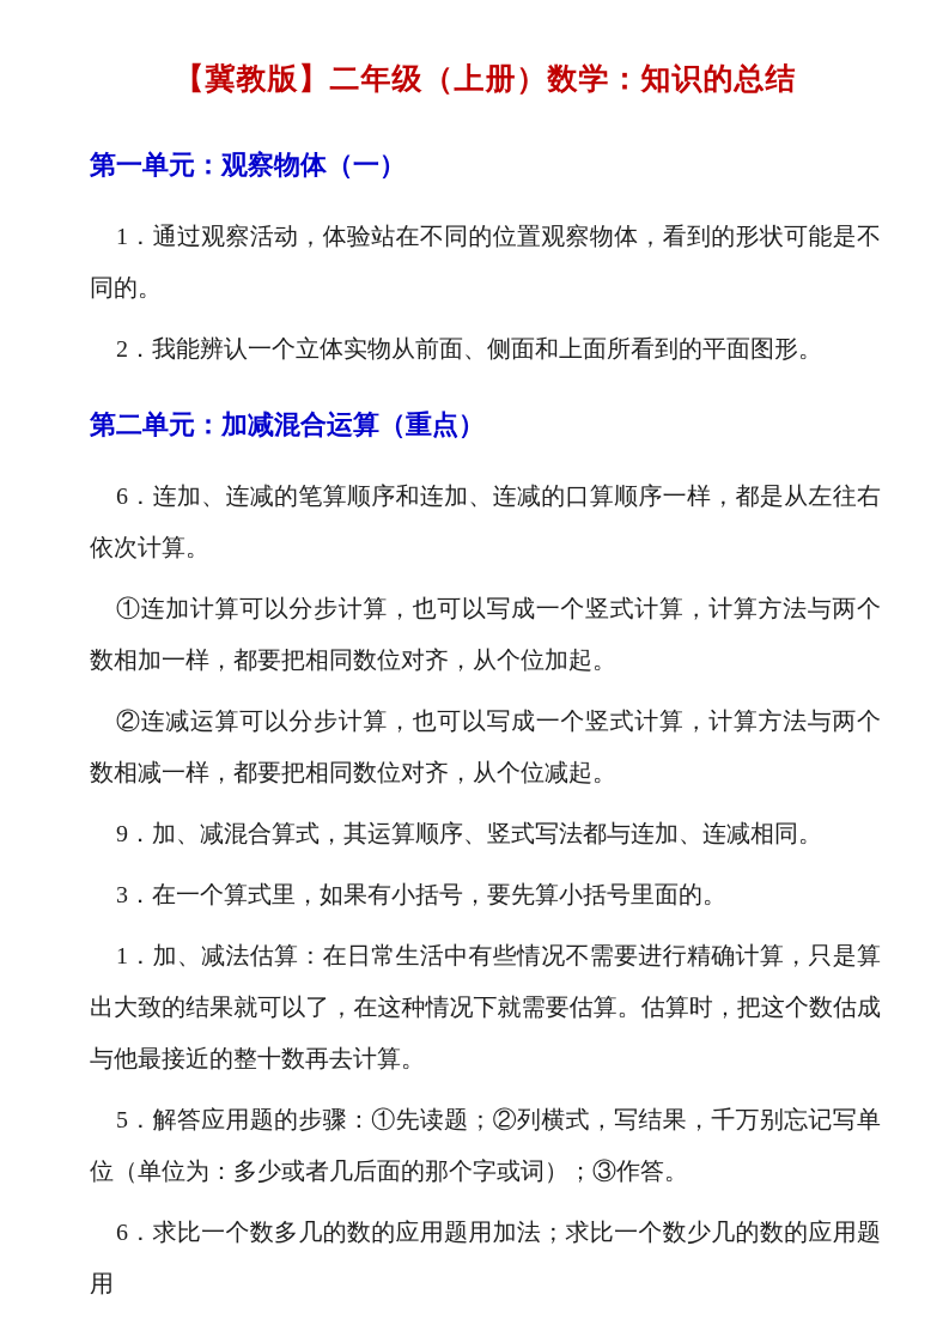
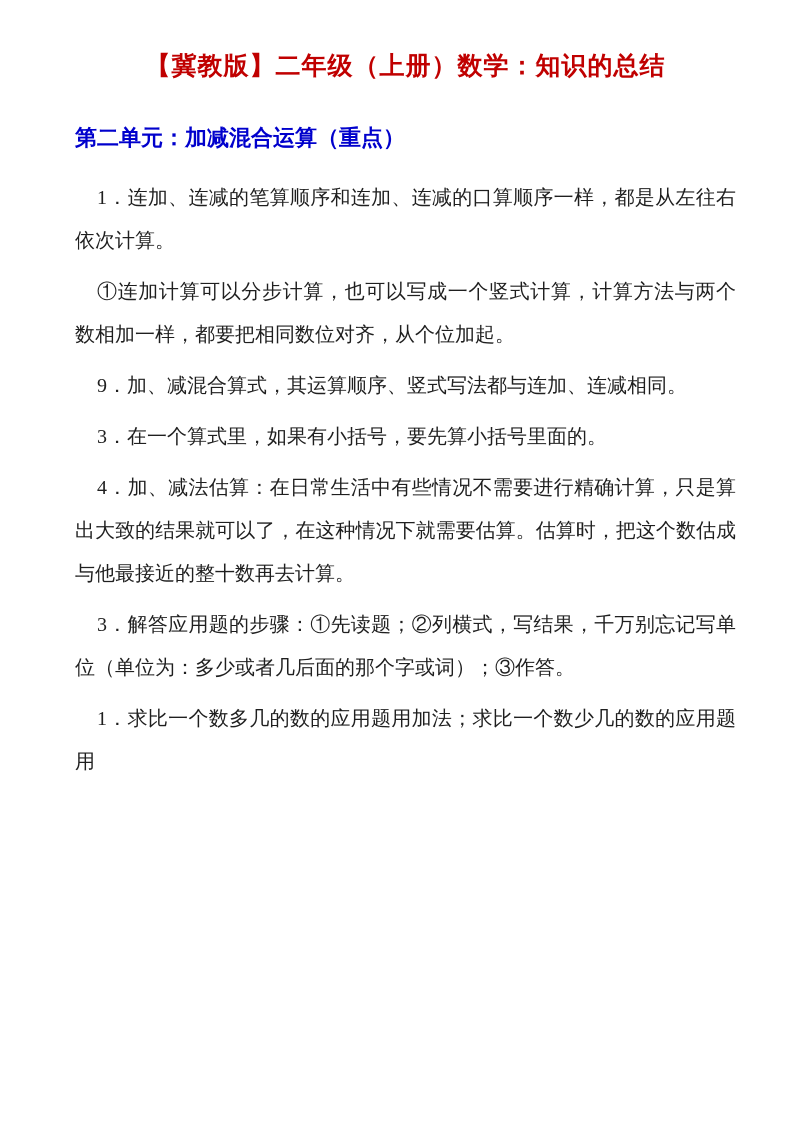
  【冀教版】二年级（上册）数学：知识的总结
- 第一单元：观察物体（一）
- 1．通过观察活动，体验站在不同的位置观察物体，看到的形状可能是不同的。
- 2．我能辨认一个立体实物从前面、侧面和上面所看到的平面图形。
  第二单元：加减混合运算（重点）
- 6．连加、连减的笔算顺序和连加、连减的口算顺序一样，都是从左往右依次计算。
+ 1．连加、连减的笔算顺序和连加、连减的口算顺序一样，都是从左往右依次计算。
  ①连加计算可以分步计算，也可以写成一个竖式计算，计算方法与两个数相加一样，都要把相同数位对齐，从个位加起。
- ②连减运算可以分步计算，也可以写成一个竖式计算，计算方法与两个数相减一样，都要把相同数位对齐，从个位减起。
  9．加、减混合算式，其运算顺序、竖式写法都与连加、连减相同。
  3．在一个算式里，如果有小括号，要先算小括号里面的。
- 1．加、减法估算：在日常生活中有些情况不需要进行精确计算，只是算出大致的结果就可以了，在这种情况下就需要估算。估算时，把这个数估成与他最接近的整十数再去计算。
+ 4．加、减法估算：在日常生活中有些情况不需要进行精确计算，只是算出大致的结果就可以了，在这种情况下就需要估算。估算时，把这个数估成与他最接近的整十数再去计算。
- 5．解答应用题的步骤：①先读题；②列横式，写结果，千万别忘记写单位（单位为：多少或者几后面的那个字或词）；③作答。
+ 3．解答应用题的步骤：①先读题；②列横式，写结果，千万别忘记写单位（单位为：多少或者几后面的那个字或词）；③作答。
- 6．求比一个数多几的数的应用题用加法；求比一个数少几的数的应用题用
+ 1．求比一个数多几的数的应用题用加法；求比一个数少几的数的应用题用
